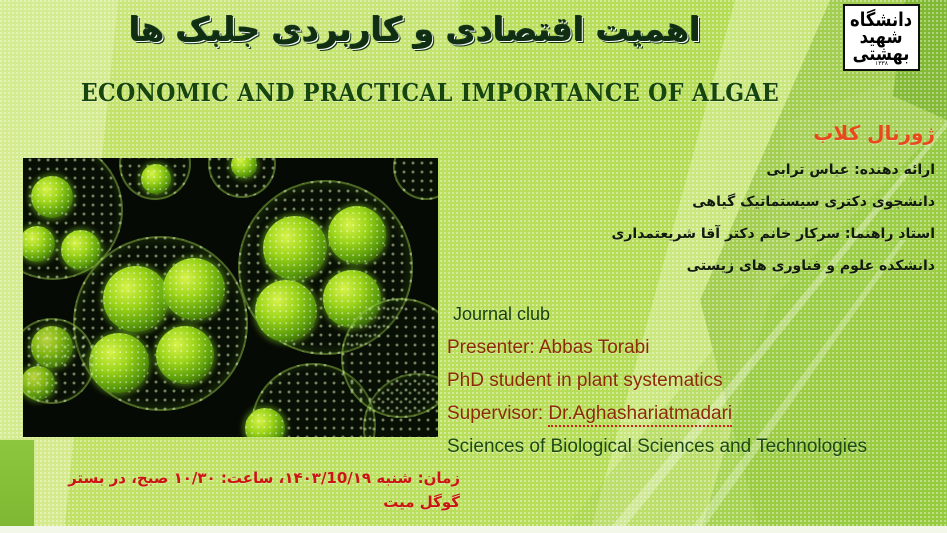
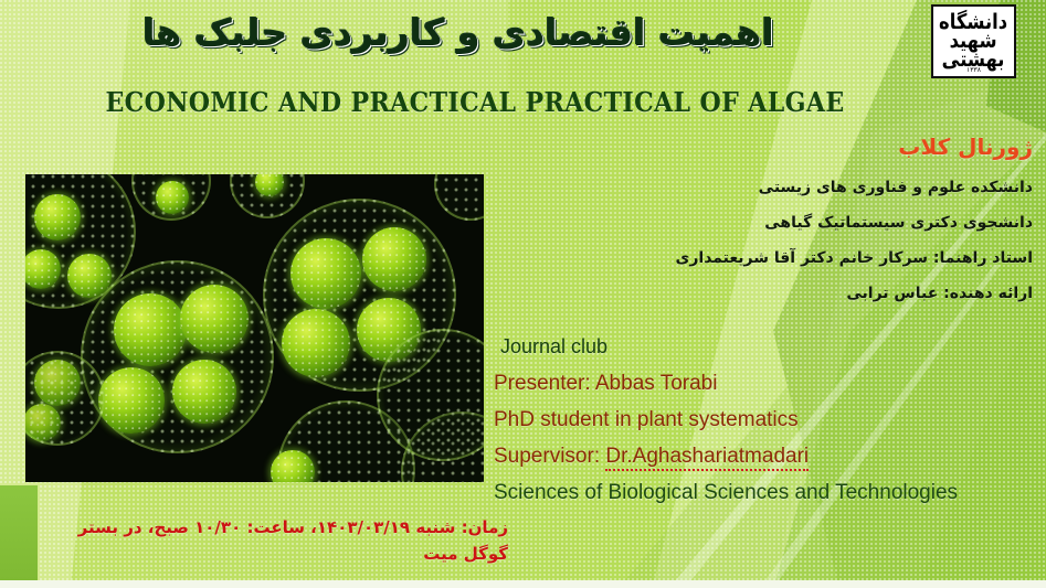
  دانشگاه
  شهید
  بهشتی
  اهمیت اقتصادی و کاربردی جلبک ها
- ECONOMIC AND PRACTICAL IMPORTANCE OF ALGAE
+ ECONOMIC AND PRACTICAL PRACTICAL OF ALGAE
  ژورنال کلاب
- ارائه دهنده: عباس ترابی
+ دانشکده علوم و فناوری های زیستی
  دانشجوی دکتری سیستماتیک گیاهی
  استاد راهنما: سرکار خانم دکتر آقا شریعتمداری
- دانشکده علوم و فناوری های زیستی
+ ارائه دهنده: عباس ترابی
  Journal club
  Presenter: Abbas Torabi
  PhD student in plant systematics
  Supervisor: Dr.Aghashariatmadari
  Sciences of Biological Sciences and Technologies
- زمان: شنبه ۱۴۰۳/10/۱۹، ساعت: ۱۰/۳۰ صبح، در بستر گوگل میت
+ زمان: شنبه ۱۴۰۳/۰۳/۱۹، ساعت: ۱۰/۳۰ صبح، در بستر گوگل میت
